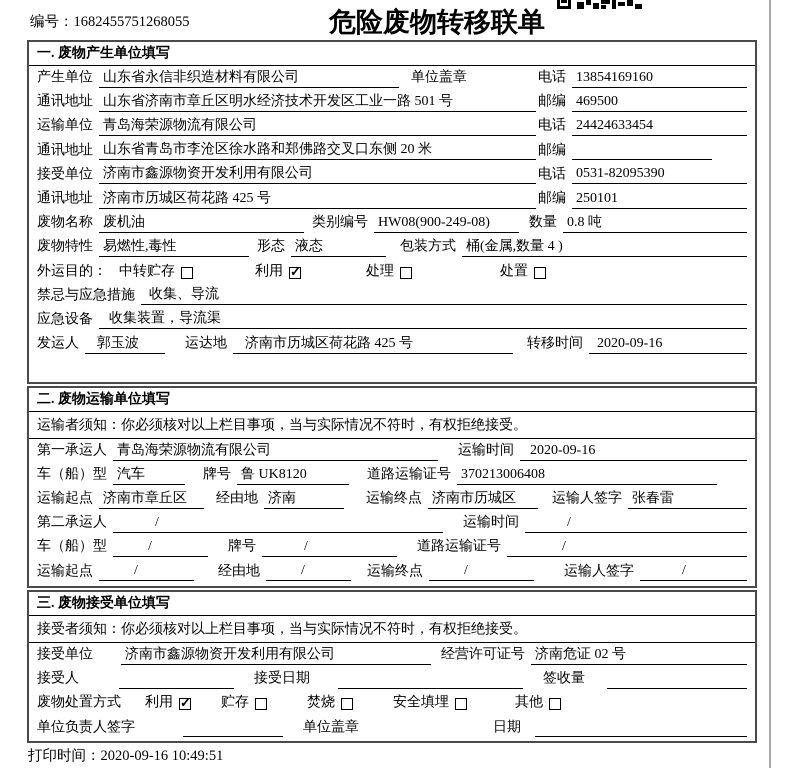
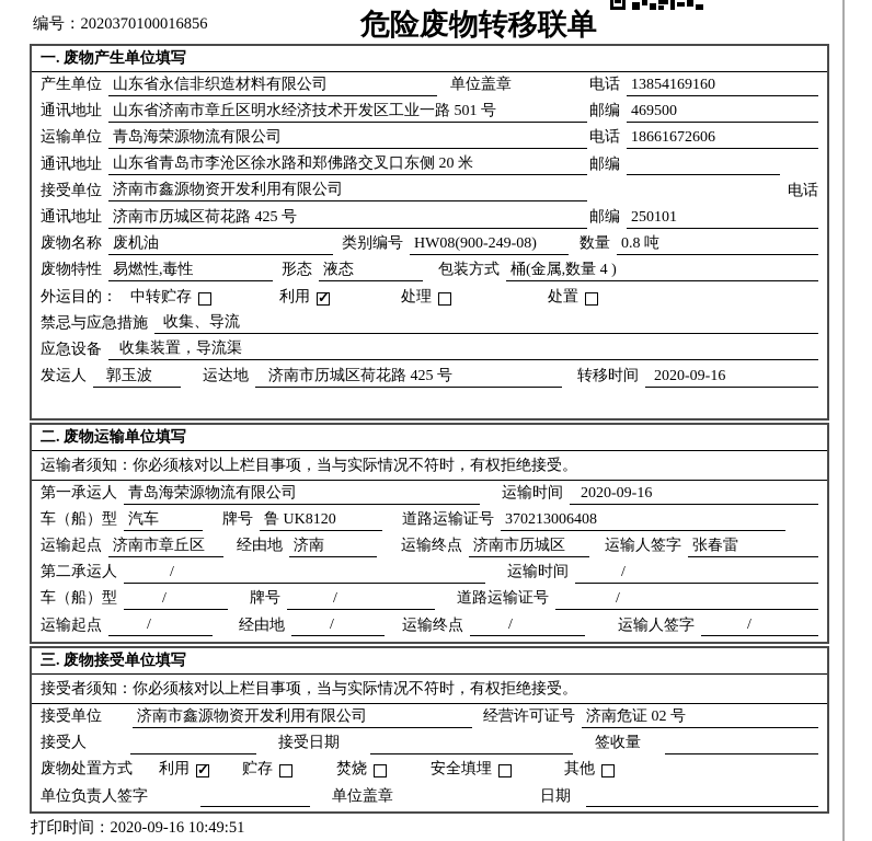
- 编号：1682455751268055
+ 编号：2020370100016856
  危险废物转移联单
  一. 废物产生单位填写
  产生单位
  山东省永信非织造材料有限公司
  单位盖章
  电话
  13854169160
  通讯地址
  山东省济南市章丘区明水经济技术开发区工业一路 501 号
  邮编
  469500
  运输单位
  青岛海荣源物流有限公司
  电话
- 24424633454
+ 18661672606
  通讯地址
  山东省青岛市李沧区徐水路和郑佛路交叉口东侧 20 米
  邮编
  接受单位
  济南市鑫源物资开发利用有限公司
  电话
- 0531-82095390
  通讯地址
  济南市历城区荷花路 425 号
  邮编
  250101
  废物名称
  废机油
  类别编号
  HW08(900-249-08)
  数量
  0.8 吨
  废物特性
  易燃性,毒性
  形态
  液态
  包装方式
  桶(金属,数量 4 )
  外运目的：
  中转贮存
  利用
  处理
  处置
  禁忌与应急措施
  收集、导流
  应急设备
  收集装置，导流渠
  发运人
  郭玉波
  运达地
  济南市历城区荷花路 425 号
  转移时间
  2020-09-16
  二. 废物运输单位填写
  运输者须知：你必须核对以上栏目事项，当与实际情况不符时，有权拒绝接受。
  第一承运人
  青岛海荣源物流有限公司
  运输时间
  2020-09-16
  车（船）型
  汽车
  牌号
  鲁 UK8120
  道路运输证号
  370213006408
  运输起点
  济南市章丘区
  经由地
  济南
  运输终点
  济南市历城区
  运输人签字
  张春雷
  第二承运人
  /
  运输时间
  /
  车（船）型
  /
  牌号
  /
  道路运输证号
  /
  运输起点
  /
  经由地
  /
  运输终点
  /
  运输人签字
  /
  三. 废物接受单位填写
  接受者须知：你必须核对以上栏目事项，当与实际情况不符时，有权拒绝接受。
  接受单位
  济南市鑫源物资开发利用有限公司
  经营许可证号
  济南危证 02 号
  接受人
  接受日期
  签收量
  废物处置方式
  利用
  贮存
  焚烧
  安全填埋
  其他
  单位负责人签字
  单位盖章
  日期
  打印时间：2020-09-16 10:49:51
